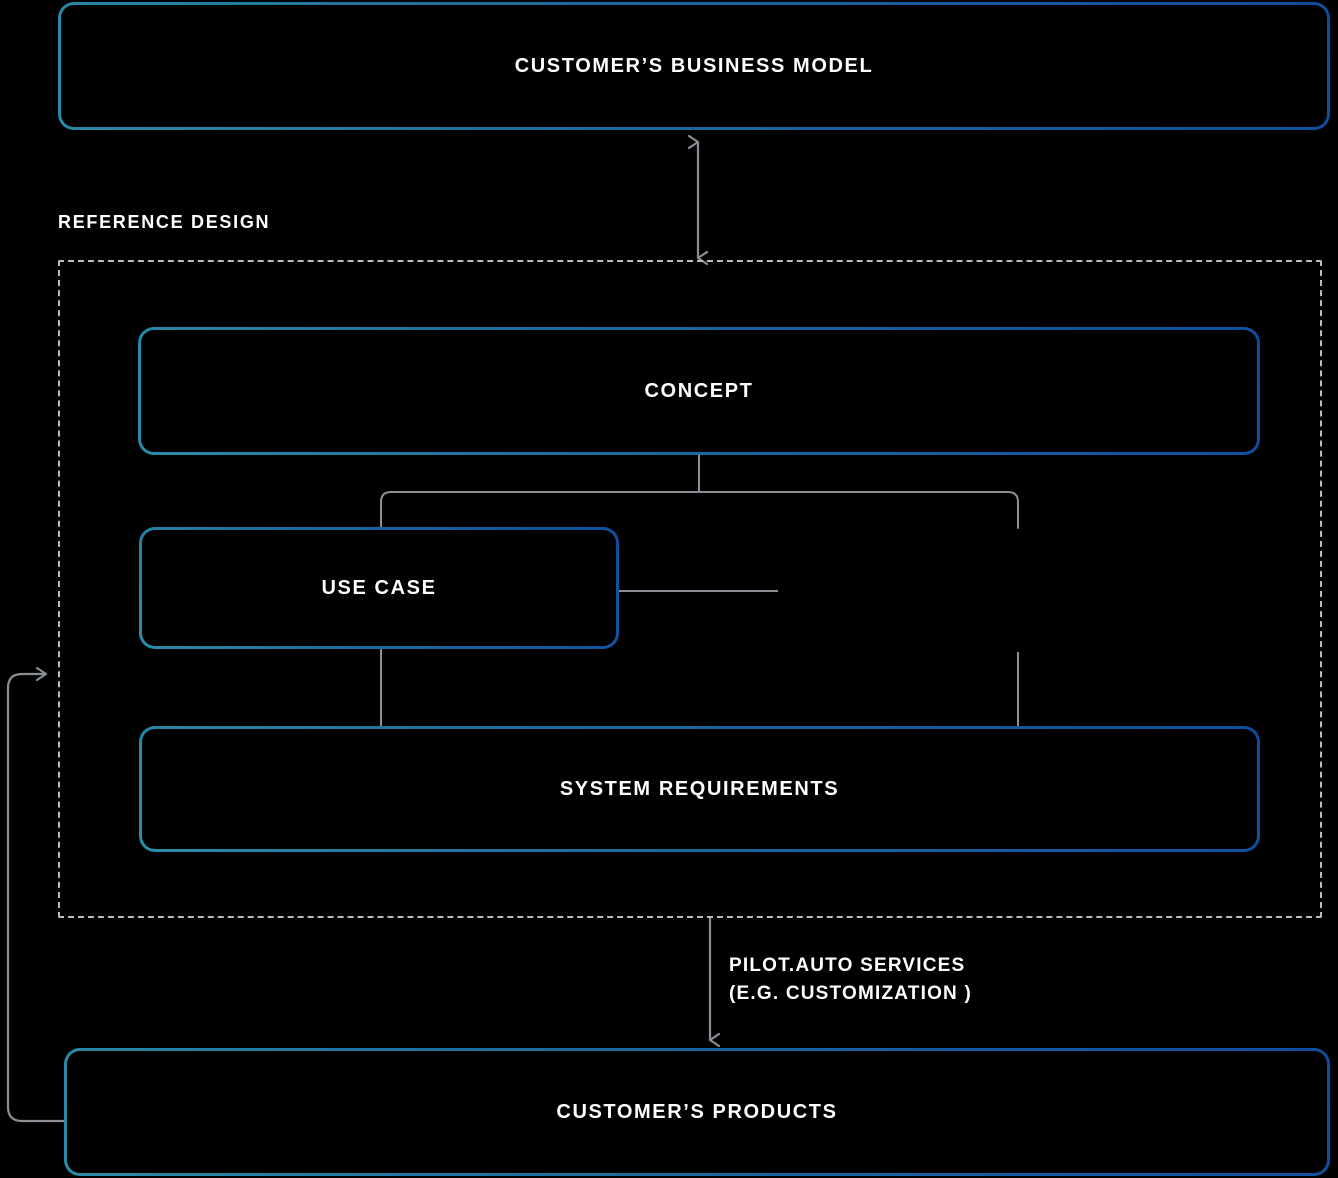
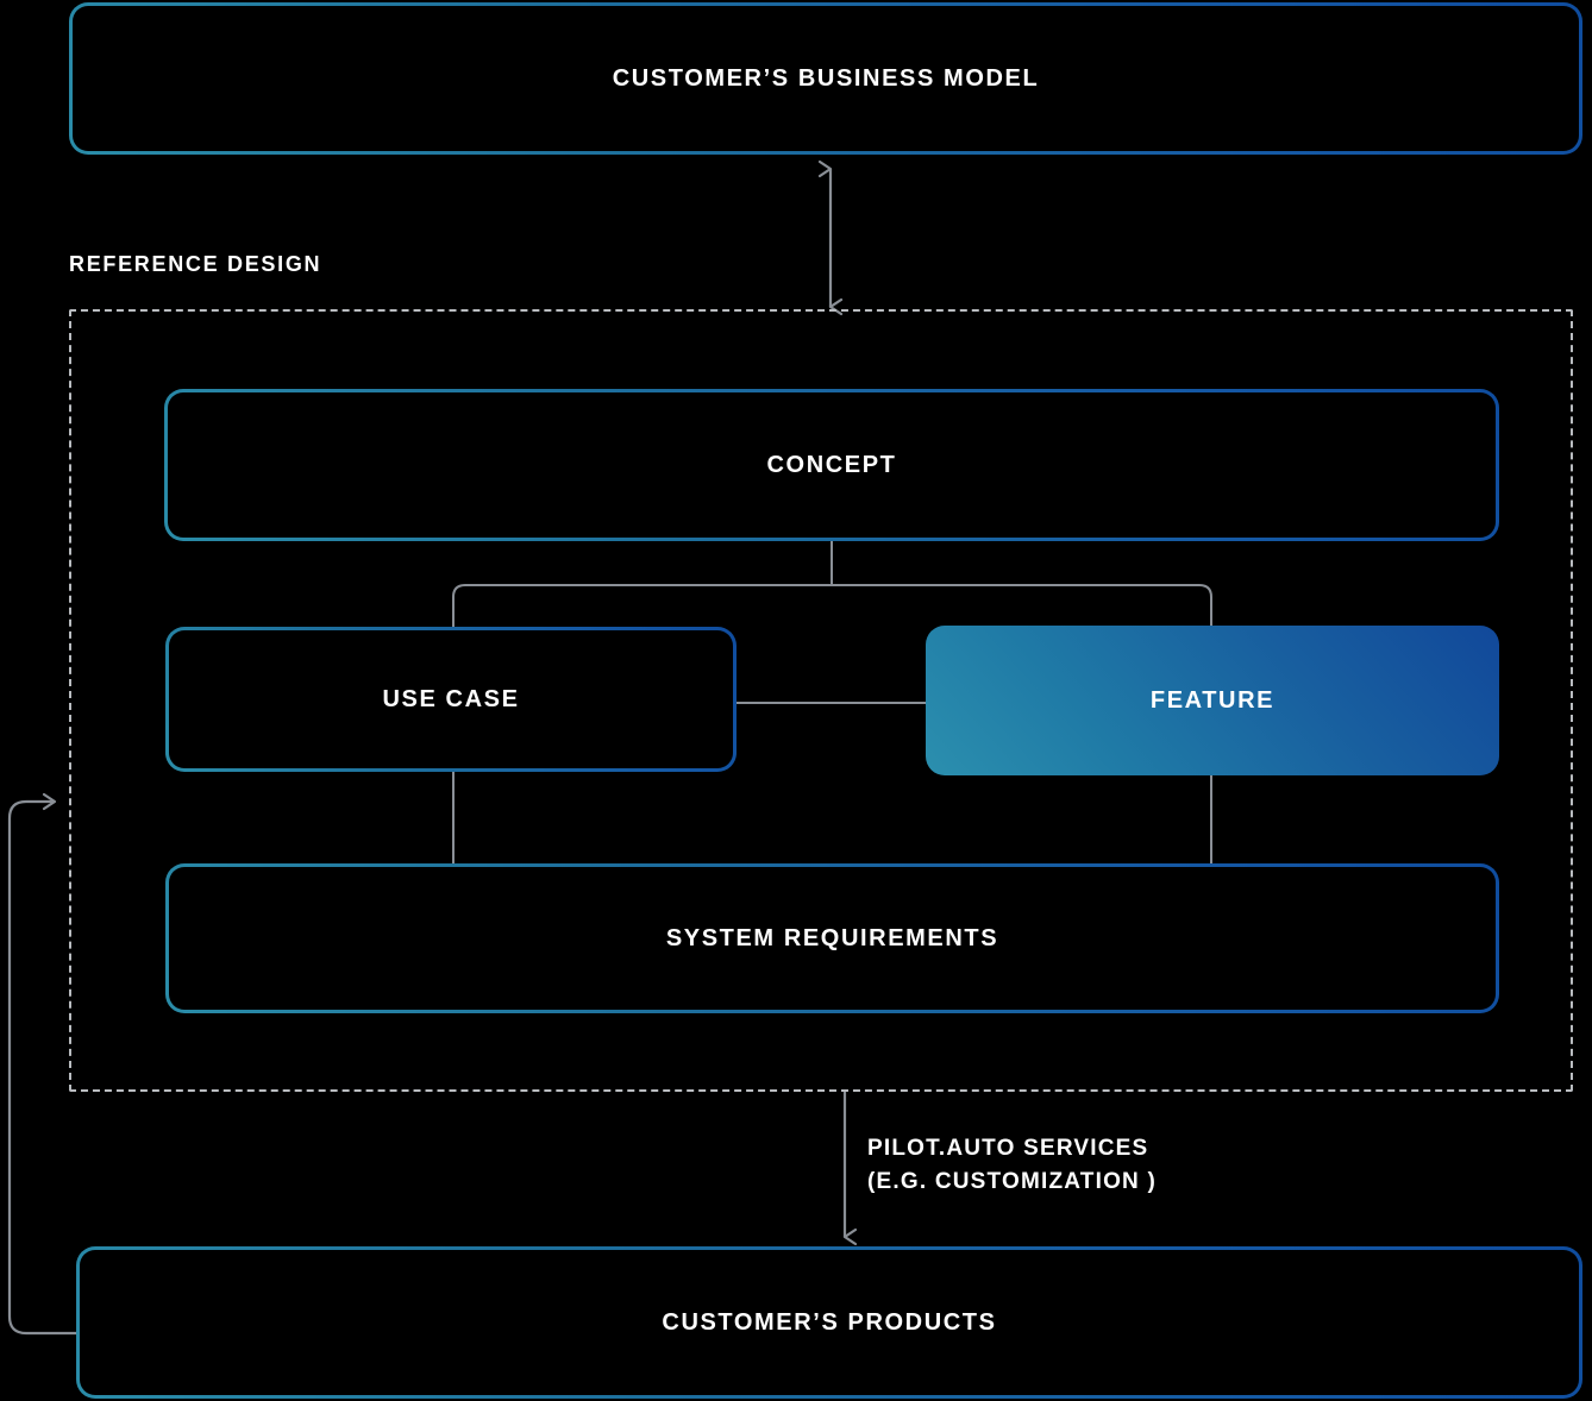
  REFERENCE DESIGN
  CUSTOMER’S BUSINESS MODEL
  CONCEPT
  USE CASE
+ FEATURE
  SYSTEM REQUIREMENTS
  CUSTOMER’S PRODUCTS
  PILOT.AUTO SERVICES
  (E.G. CUSTOMIZATION )
